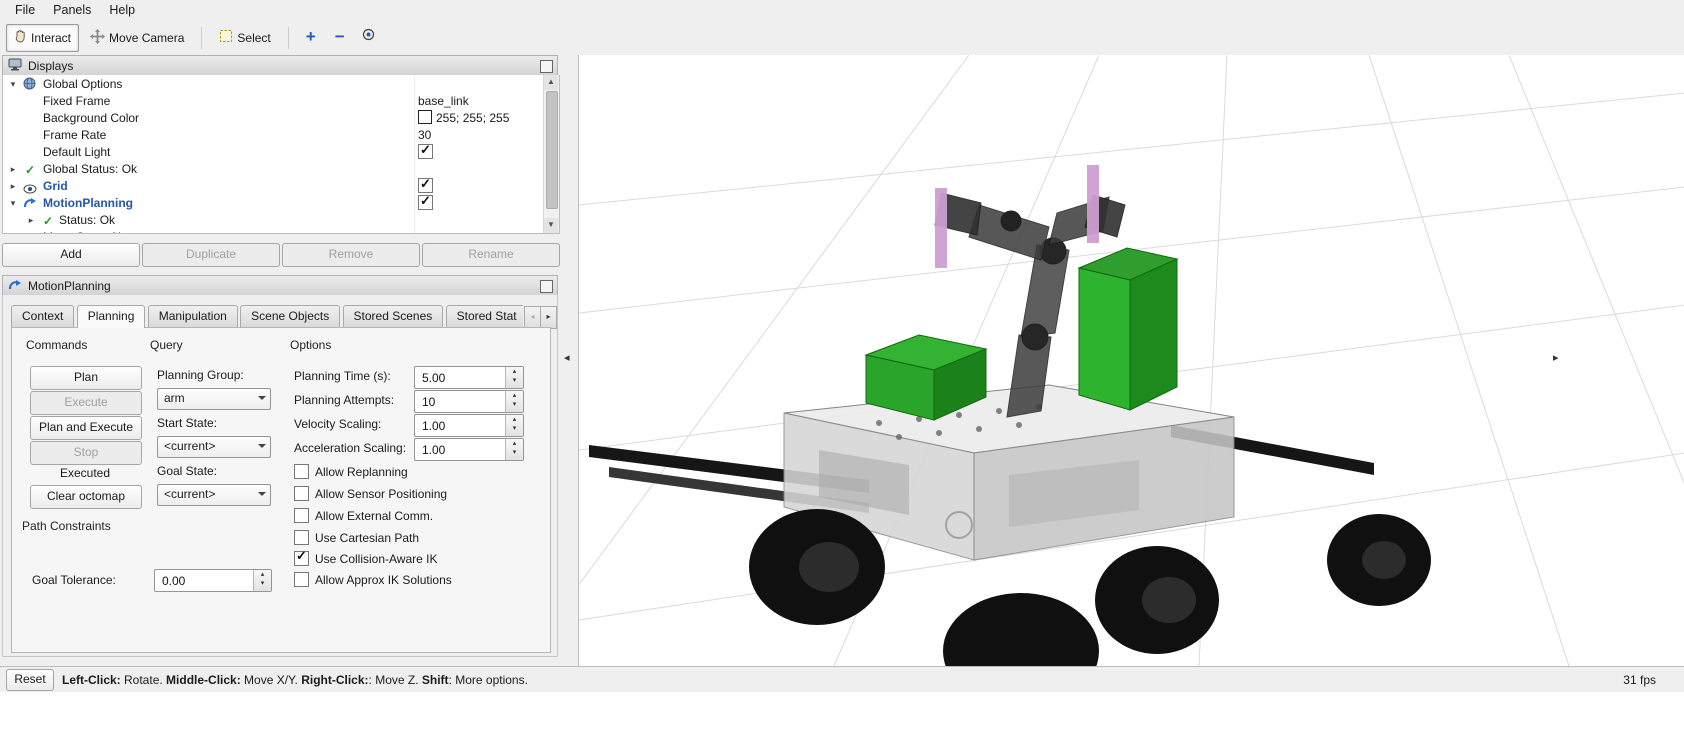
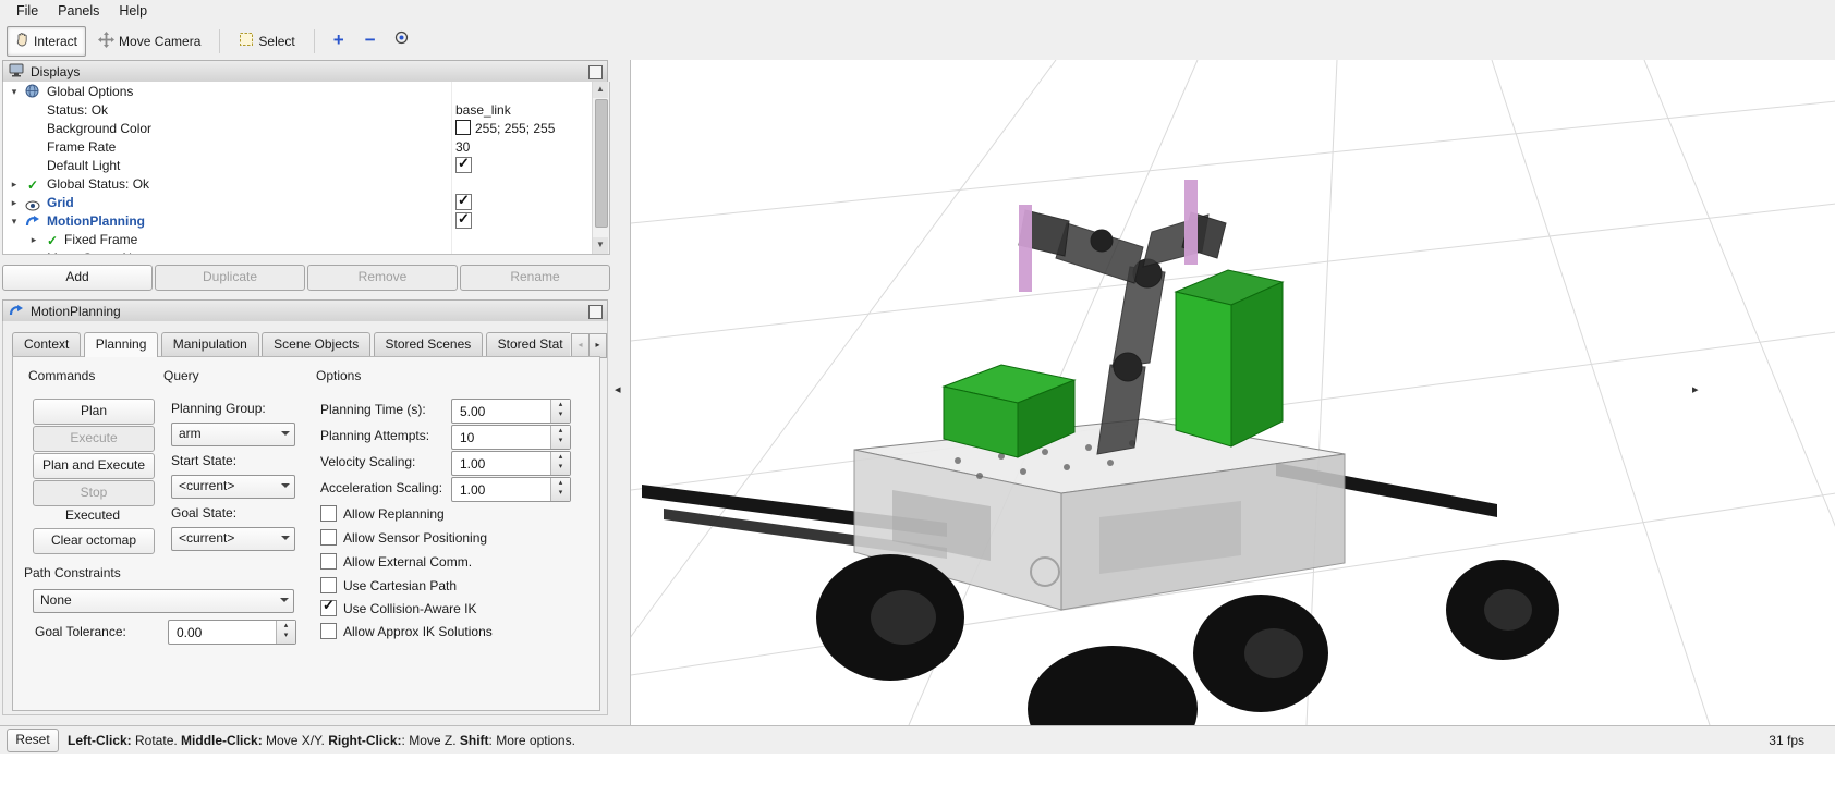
  File
  Panels
  Help
  Interact
  Move Camera
  Select
  +
  −
  Displays
  ▾
  Global Options
- Fixed Frame
+ Status: Ok
  base_link
  Background Color
  255; 255; 255
  Frame Rate
  30
  Default Light
  ▸
  ✓
  Global Status: Ok
  ▸
  Grid
  ▾
  MotionPlanning
  ▸
  ✓
- Status: Ok
+ Fixed Frame
  ▲
  ▼
  Add
  Duplicate
  Remove
  Rename
  MotionPlanning
  Context Planning Manipulation Scene Objects Stored Scenes Stored Stat
  ◂
  ▸
  Commands
  Query
  Options
  Plan
  Execute
  Plan and Execute
  Stop
  Executed
  Clear octomap
  Planning Group:
  arm
  Start State:
  <current>
  Goal State:
  <current>
  Planning Time (s):
  5.00
  Planning Attempts:
  10
  Velocity Scaling:
  1.00
  Acceleration Scaling:
  1.00
  Allow Replanning
  Allow Sensor Positioning
  Allow External Comm.
  Use Cartesian Path
  Use Collision-Aware IK
  Allow Approx IK Solutions
  Path Constraints
+ None
  Goal Tolerance:
  0.00
  ◂
  ▸
  Reset
  Left-Click: Rotate. Middle-Click: Move X/Y. Right-Click:: Move Z. Shift: More options.
  31 fps
